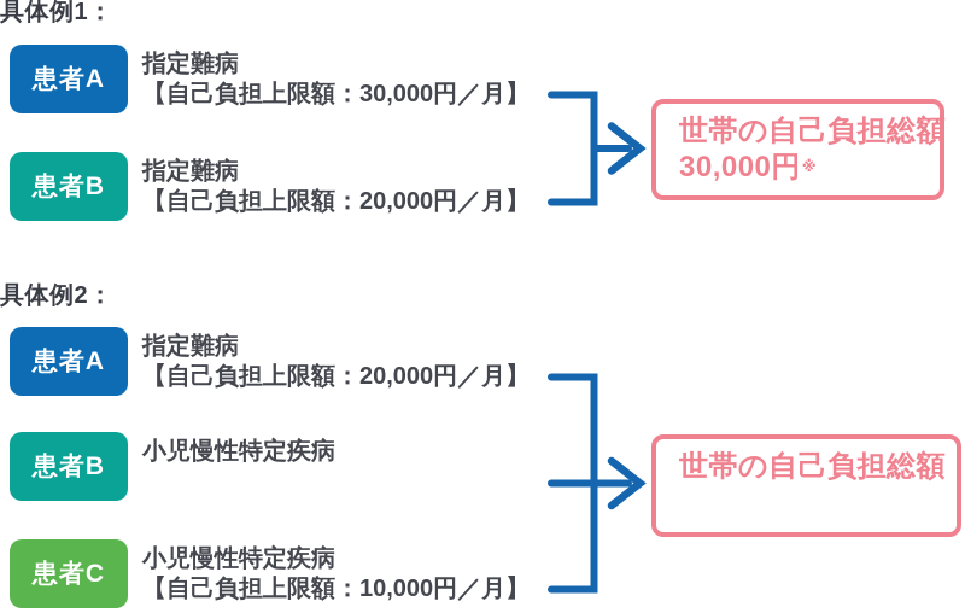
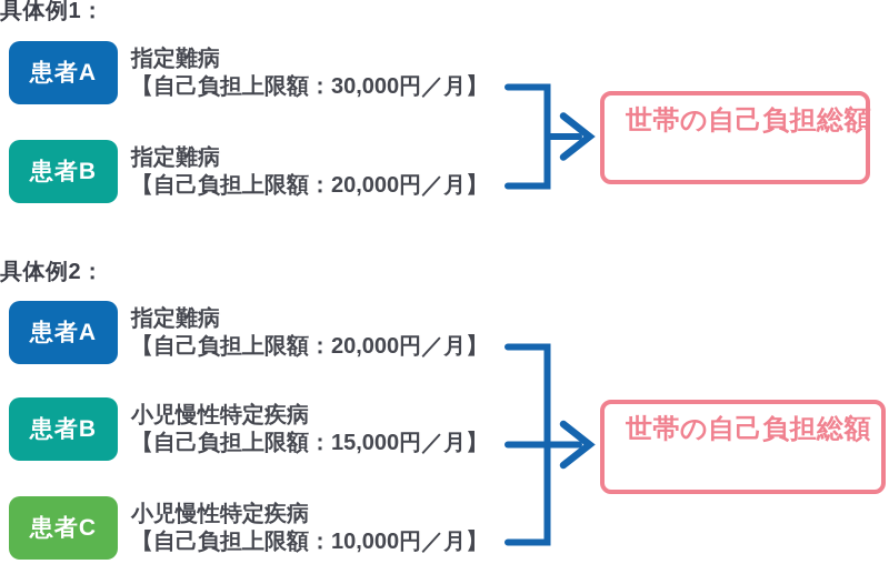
  具体例1：
  患者A
  指定難病
  【自己負担上限額：30,000円／月】
  患者B
  指定難病
  【自己負担上限額：20,000円／月】
  具体例2：
  患者A
  指定難病
  【自己負担上限額：20,000円／月】
  患者B
  小児慢性特定疾病
+ 【自己負担上限額：15,000円／月】
  患者C
  小児慢性特定疾病
  【自己負担上限額：10,000円／月】
  世帯の自己負担総額
- 30,000円※
  世帯の自己負担総額
